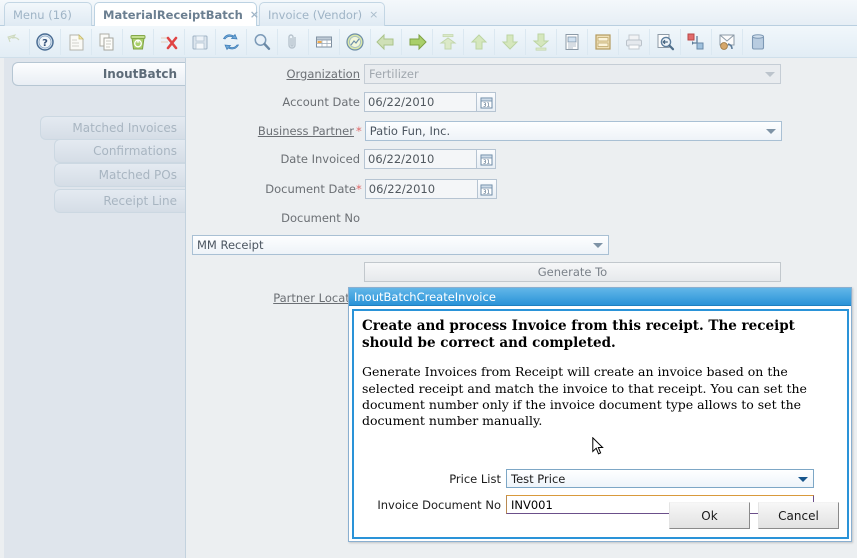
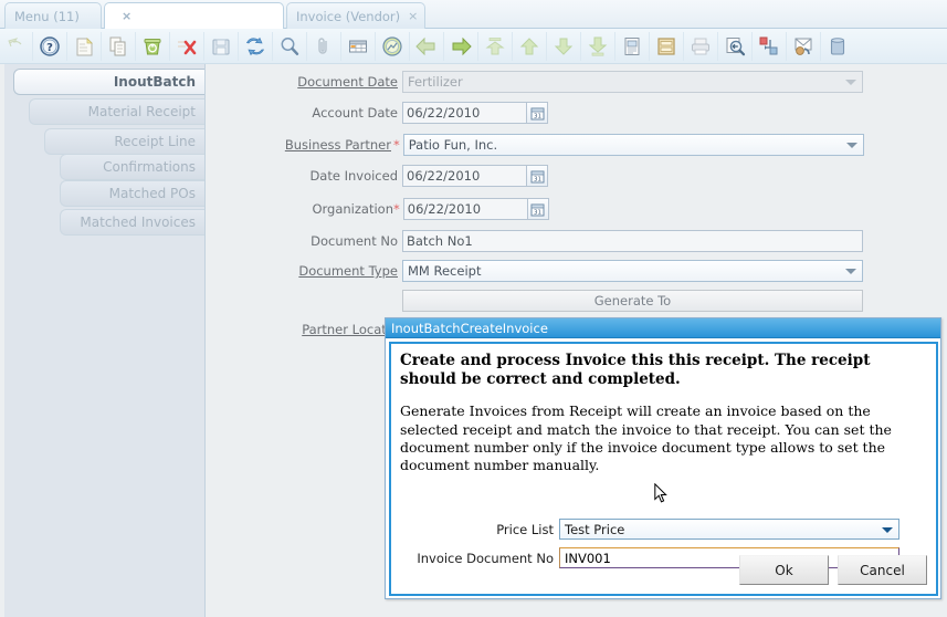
- Menu (16)
+ Menu (11)
- MaterialReceiptBatch
  ×
  Invoice (Vendor)
  ×
  ?
  InoutBatch
+ Material Receipt
- Matched Invoices
+ Receipt Line
  Confirmations
  Matched POs
- Receipt Line
+ Matched Invoices
- Organization
+ Document Date
  Fertilizer
  Account Date
  06/22/2010
  Business Partner
  *
  Patio Fun, Inc.
  Date Invoiced
  06/22/2010
- Document Date
+ Organization
  *
  06/22/2010
  Document No
+ Batch No1
+ Document Type
  MM Receipt
  Generate To
  Partner Loca
  InoutBatchCreateInvoice
- Create and process Invoice from this receipt. The receipt should be correct and completed.
+ Create and process Invoice this this receipt. The receipt should be correct and completed.
  Generate Invoices from Receipt will create an invoice based on the selected receipt and match the invoice to that receipt. You can set the document number only if the invoice document type allows to set the document number manually.
  Price List
  Test Price
  Invoice Document No
  INV001
  Ok
  Cancel
